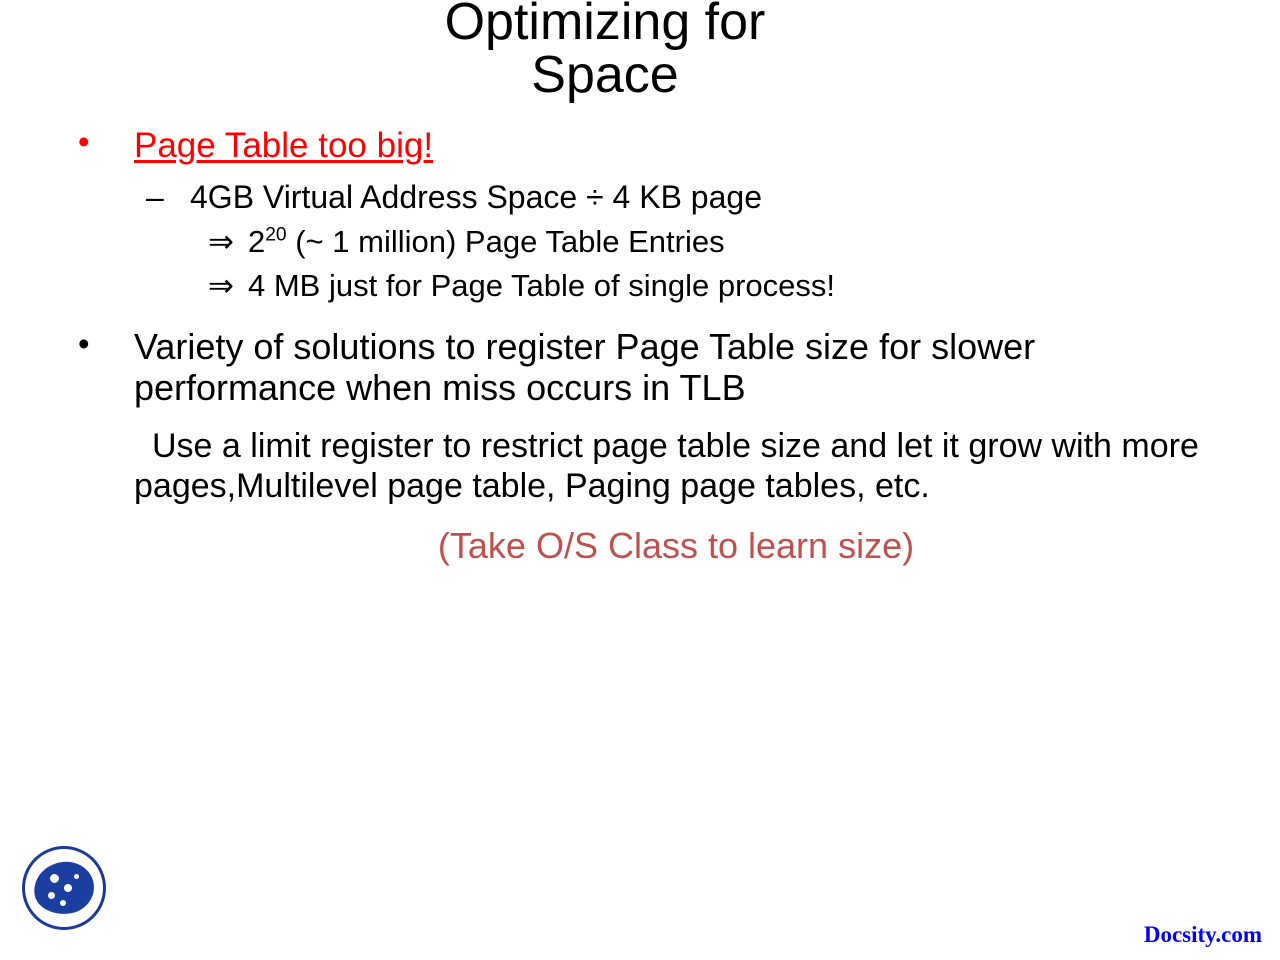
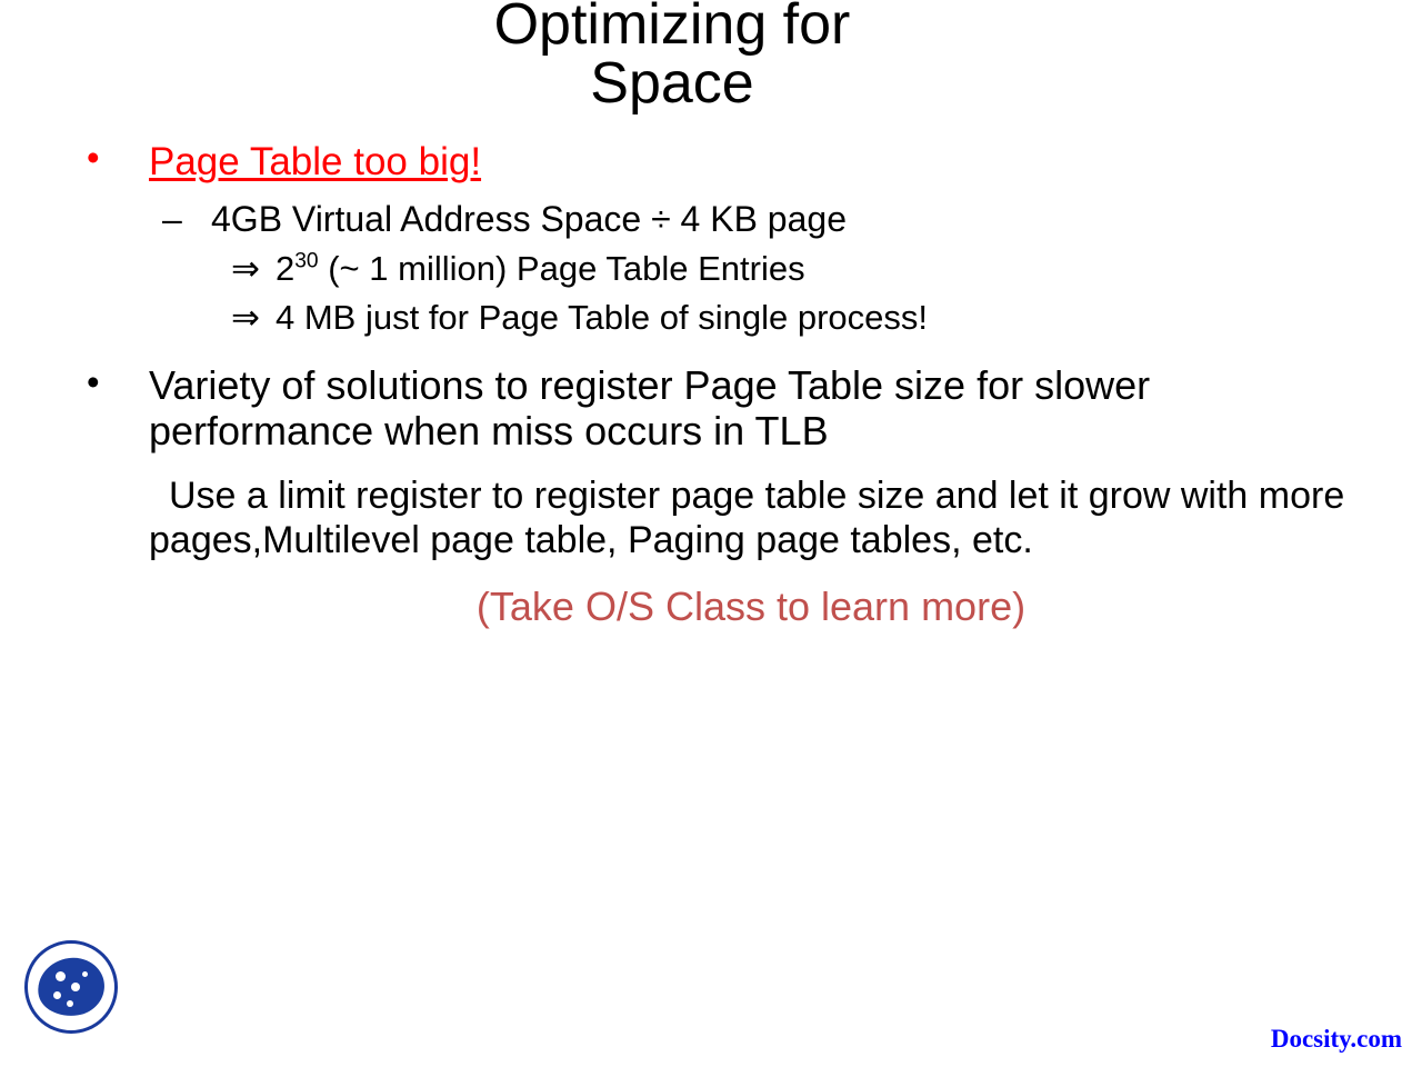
  Optimizing for
  Space
  •
  Page Table too big!
  –
  4GB Virtual Address Space ÷ 4 KB page
  ⇒
- 220 (~ 1 million) Page Table Entries
+ 230 (~ 1 million) Page Table Entries
  ⇒
  4 MB just for Page Table of single process!
  •
  Variety of solutions to register Page Table size for slower performance when miss occurs in TLB
- Use a limit register to restrict page table size and let it grow with more pages,Multilevel page table, Paging page tables, etc.
+ Use a limit register to register page table size and let it grow with more pages,Multilevel page table, Paging page tables, etc.
- (Take O/S Class to learn size)
+ (Take O/S Class to learn more)
  Docsity.com
